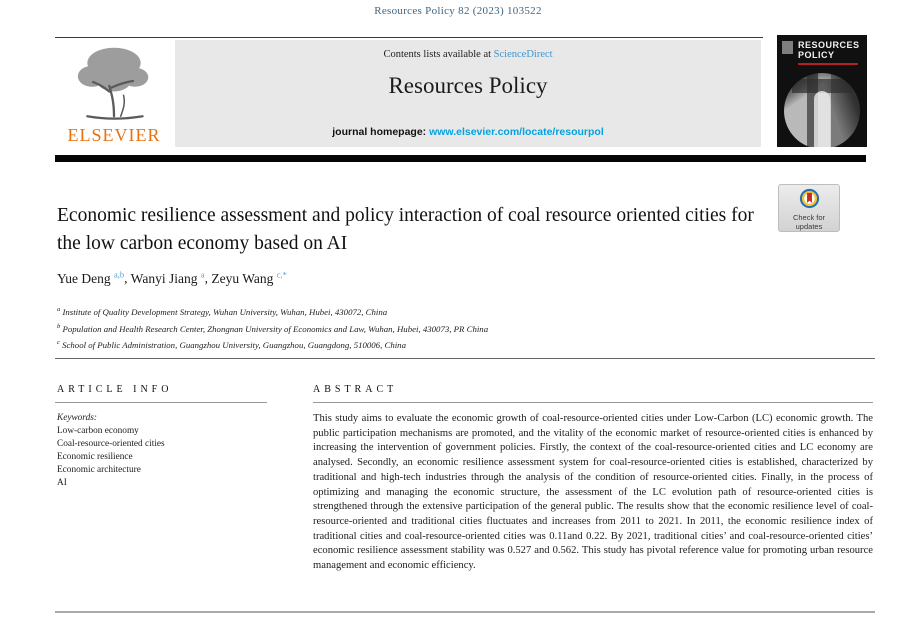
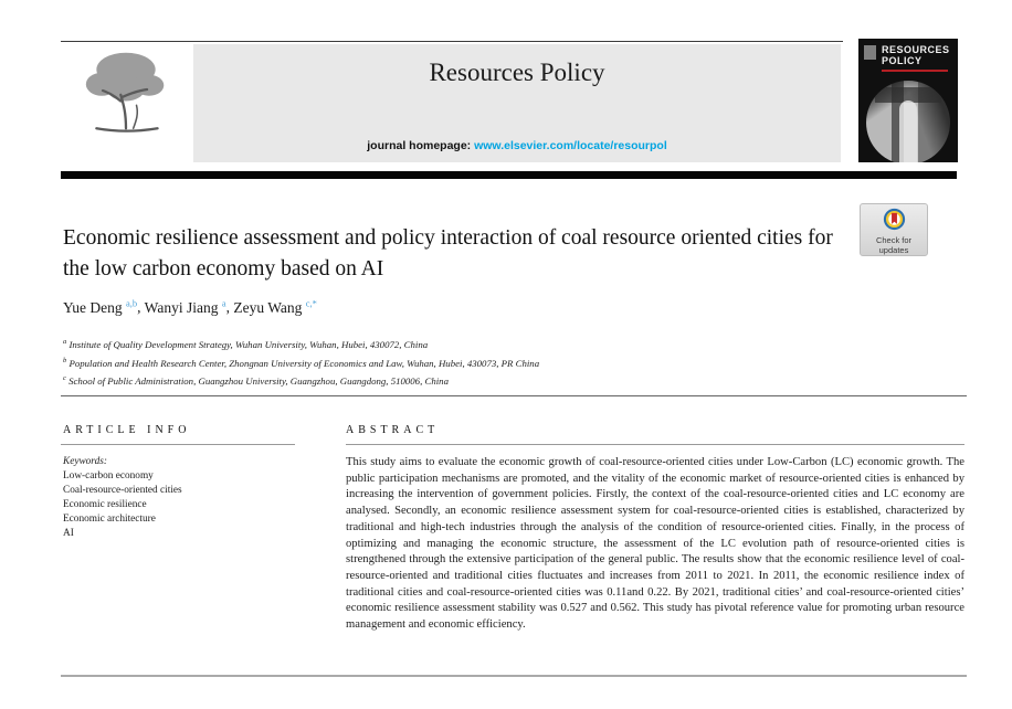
- Resources Policy 82 (2023) 103522
- ELSEVIER
- Contents lists available at ScienceDirect
  Resources Policy
  journal homepage: www.elsevier.com/locate/resourpol
  RESOURCES POLICY
  Check for
  updates
  Economic resilience assessment and policy interaction of coal resource oriented cities for the low carbon economy based on AI
  Yue Deng a,b, Wanyi Jiang a, Zeyu Wang c,*
  Institute of Quality Development Strategy, Wuhan University, Wuhan, Hubei, 430072, China
  Population and Health Research Center, Zhongnan University of Economics and Law, Wuhan, Hubei, 430073, PR China
  School of Public Administration, Guangzhou University, Guangzhou, Guangdong, 510006, China
  ARTICLE INFO
  Keywords:
  Low-carbon economy
  Coal-resource-oriented cities
  Economic resilience
  Economic architecture
  AI
  ABSTRACT
  This study aims to evaluate the economic growth of coal-resource-oriented cities under Low-Carbon (LC) economic growth. The public participation mechanisms are promoted, and the vitality of the economic market of resource-oriented cities is enhanced by increasing the intervention of government policies. Firstly, the context of the coal-resource-oriented cities and LC economy are analysed. Secondly, an economic resilience assessment system for coal-resource-oriented cities is established, characterized by traditional and high-tech industries through the analysis of the condition of resource-oriented cities. Finally, in the process of optimizing and managing the economic structure, the assessment of the LC evolution path of resource-oriented cities is strengthened through the extensive participation of the general public. The results show that the economic resilience level of coal-resource-oriented and traditional cities fluctuates and increases from 2011 to 2021. In 2011, the economic resilience index of traditional cities and coal-resource-oriented cities was 0.11and 0.22. By 2021, traditional cities’ and coal-resource-oriented cities’ economic resilience assessment stability was 0.527 and 0.562. This study has pivotal reference value for promoting urban resource management and economic efficiency.
